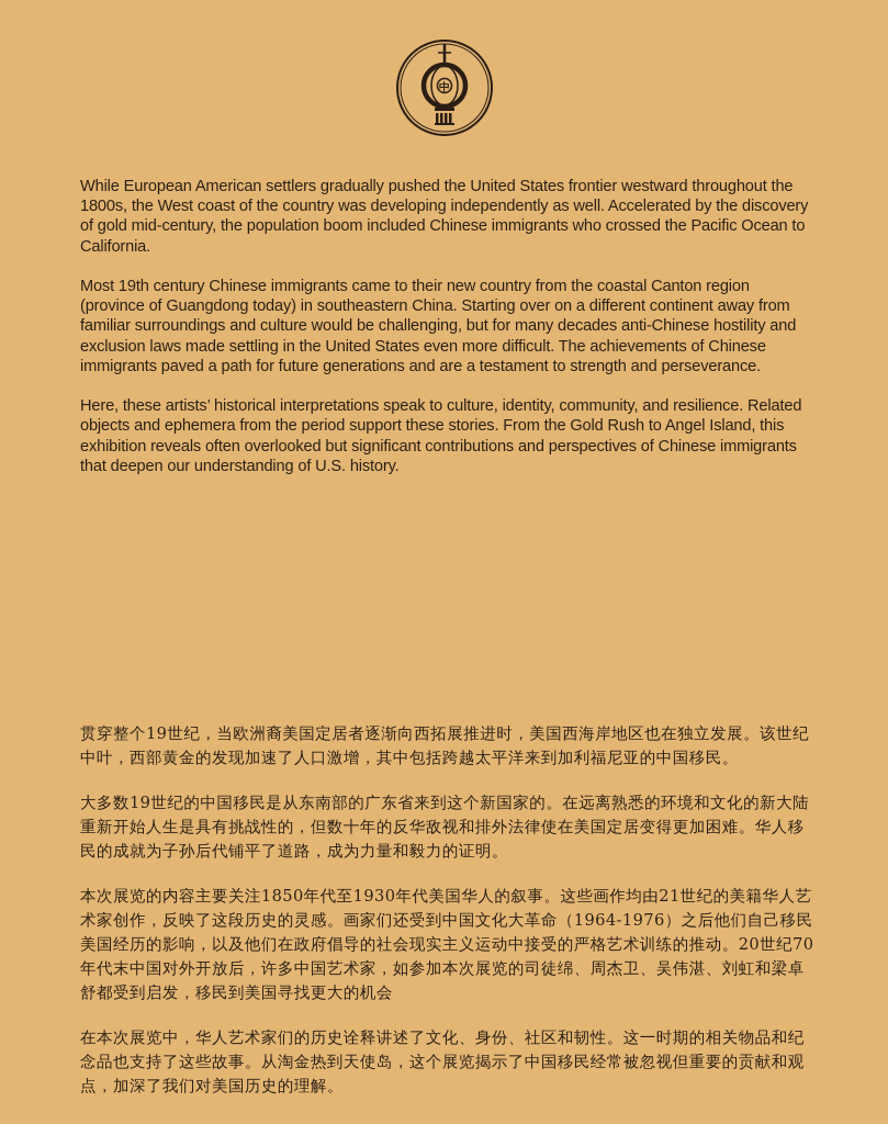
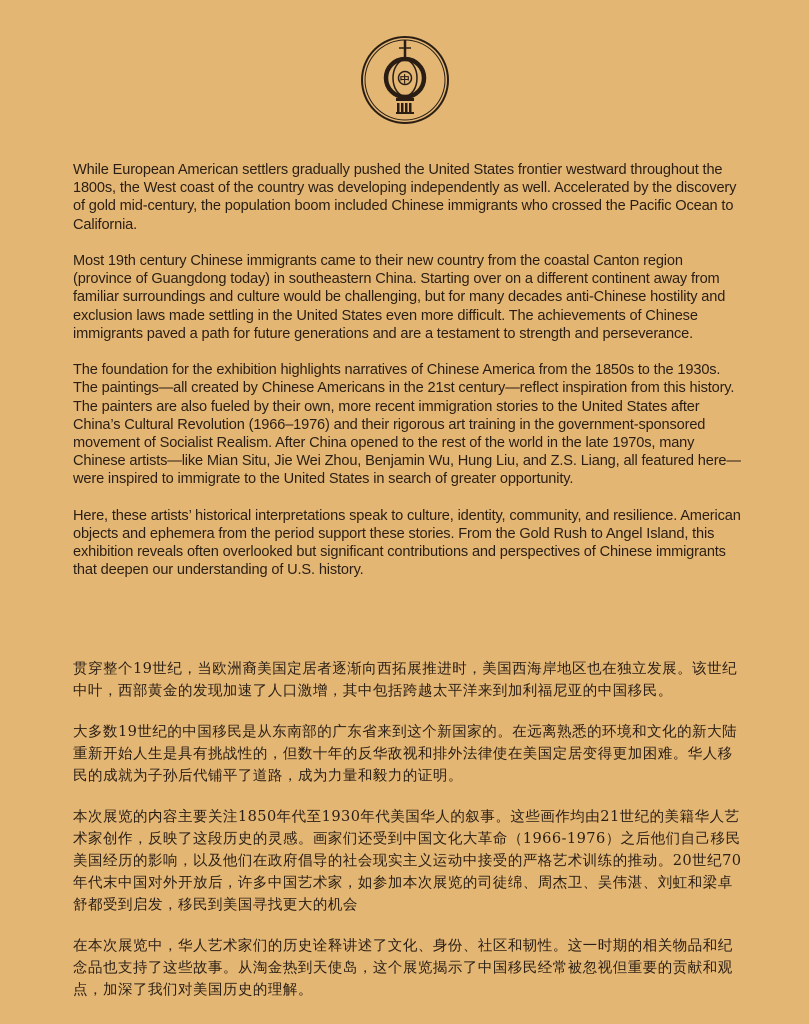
  中
  While European American settlers gradually pushed the United States frontier westward throughout the 1800s, the West coast of the country was developing independently as well. Accelerated by the discovery of gold mid-century, the population boom included Chinese immigrants who crossed the Pacific Ocean to California.
  Most 19th century Chinese immigrants came to their new country from the coastal Canton region (province of Guangdong today) in southeastern China. Starting over on a different continent away from familiar surroundings and culture would be challenging, but for many decades anti-Chinese hostility and exclusion laws made settling in the United States even more difficult. The achievements of Chinese immigrants paved a path for future generations and are a testament to strength and perseverance.
+ The foundation for the exhibition highlights narratives of Chinese America from the 1850s to the 1930s. The paintings—all created by Chinese Americans in the 21st century—reflect inspiration from this history. The painters are also fueled by their own, more recent immigration stories to the United States after China’s Cultural Revolution (1966–1976) and their rigorous art training in the government-sponsored movement of Socialist Realism. After China opened to the rest of the world in the late 1970s, many Chinese artists—like Mian Situ, Jie Wei Zhou, Benjamin Wu, Hung Liu, and Z.S. Liang, all featured here—were inspired to immigrate to the United States in search of greater opportunity.
- Here, these artists’ historical interpretations speak to culture, identity, community, and resilience. Related objects and ephemera from the period support these stories. From the Gold Rush to Angel Island, this exhibition reveals often overlooked but significant contributions and perspectives of Chinese immigrants that deepen our understanding of U.S. history.
+ Here, these artists’ historical interpretations speak to culture, identity, community, and resilience. American objects and ephemera from the period support these stories. From the Gold Rush to Angel Island, this exhibition reveals often overlooked but significant contributions and perspectives of Chinese immigrants that deepen our understanding of U.S. history.
  贯穿整个19世纪，当欧洲裔美国定居者逐渐向西拓展推进时，美国西海岸地区也在独立发展。该世纪中叶，西部黄金的发现加速了人口激增，其中包括跨越太平洋来到加利福尼亚的中国移民。
  大多数19世纪的中国移民是从东南部的广东省来到这个新国家的。在远离熟悉的环境和文化的新大陆重新开始人生是具有挑战性的，但数十年的反华敌视和排外法律使在美国定居变得更加困难。华人移民的成就为子孙后代铺平了道路，成为力量和毅力的证明。
- 本次展览的内容主要关注1850年代至1930年代美国华人的叙事。这些画作均由21世纪的美籍华人艺术家创作，反映了这段历史的灵感。画家们还受到中国文化大革命（1964-1976）之后他们自己移民美国经历的影响，以及他们在政府倡导的社会现实主义运动中接受的严格艺术训练的推动。20世纪70年代末中国对外开放后，许多中国艺术家，如参加本次展览的司徒绵、周杰卫、吴伟湛、刘虹和梁卓舒都受到启发，移民到美国寻找更大的机会
+ 本次展览的内容主要关注1850年代至1930年代美国华人的叙事。这些画作均由21世纪的美籍华人艺术家创作，反映了这段历史的灵感。画家们还受到中国文化大革命（1966-1976）之后他们自己移民美国经历的影响，以及他们在政府倡导的社会现实主义运动中接受的严格艺术训练的推动。20世纪70年代末中国对外开放后，许多中国艺术家，如参加本次展览的司徒绵、周杰卫、吴伟湛、刘虹和梁卓舒都受到启发，移民到美国寻找更大的机会
  在本次展览中，华人艺术家们的历史诠释讲述了文化、身份、社区和韧性。这一时期的相关物品和纪念品也支持了这些故事。从淘金热到天使岛，这个展览揭示了中国移民经常被忽视但重要的贡献和观点，加深了我们对美国历史的理解。
